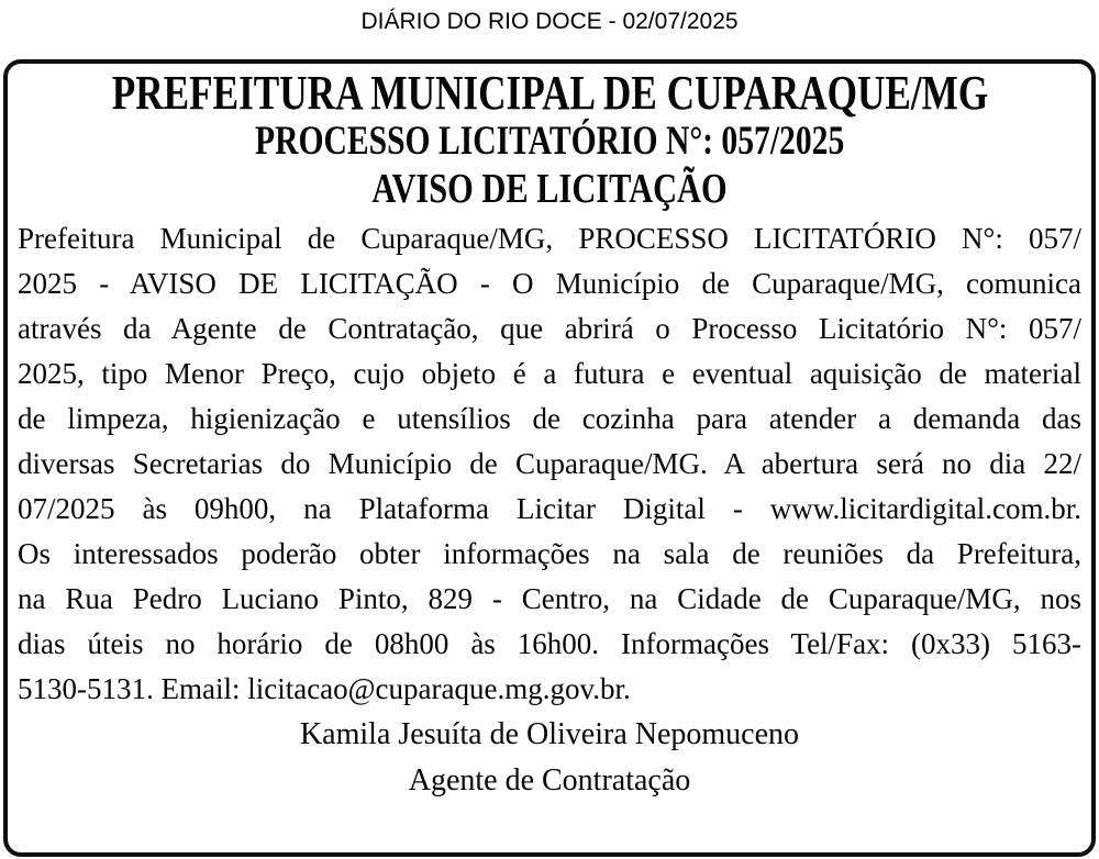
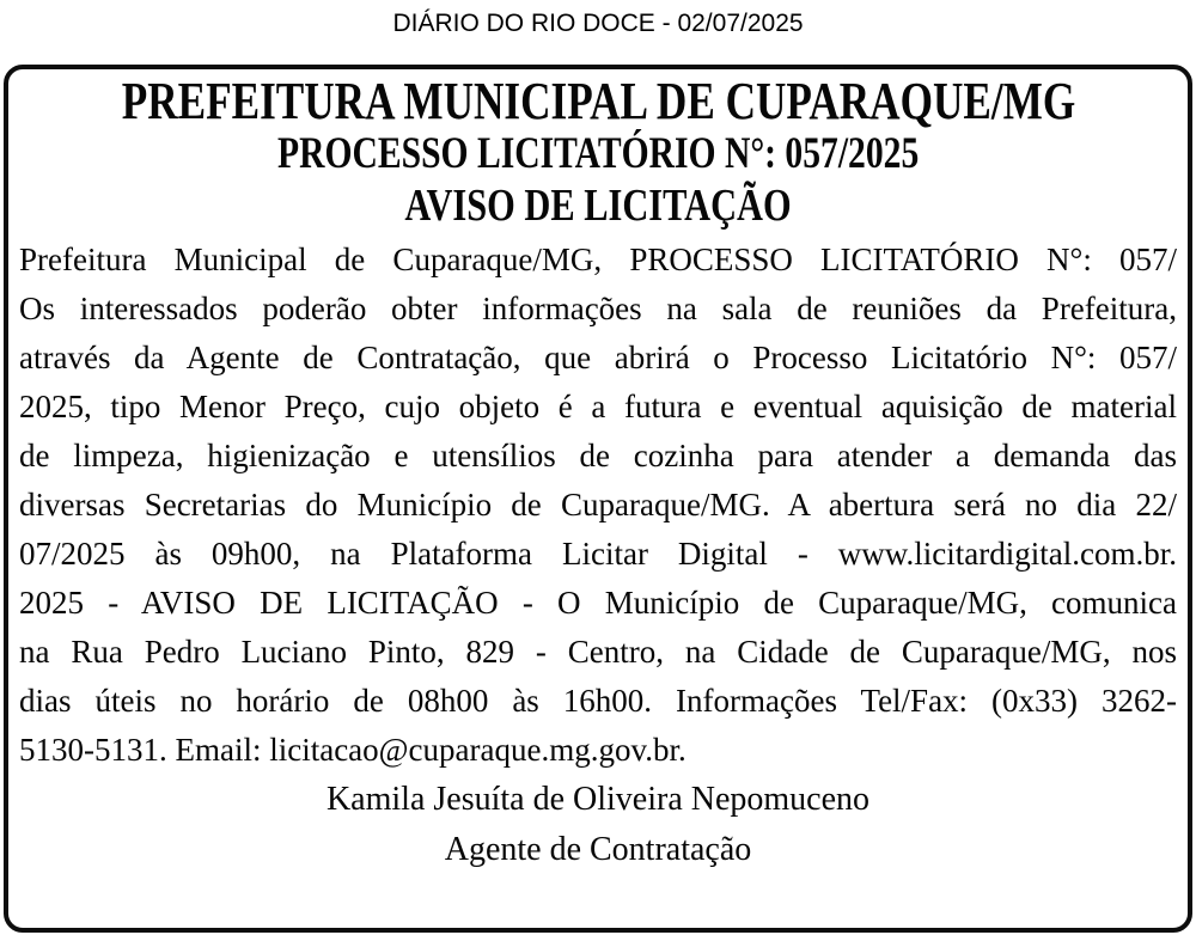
  DIÁRIO DO RIO DOCE - 02/07/2025
  PREFEITURA MUNICIPAL DE CUPARAQUE/MG
  PROCESSO LICITATÓRIO N°: 057/2025
  AVISO DE LICITAÇÃO
  Prefeitura Municipal de Cuparaque/MG, PROCESSO LICITATÓRIO N°: 057/
- 2025 - AVISO DE LICITAÇÃO - O Município de Cuparaque/MG, comunica
+ Os interessados poderão obter informações na sala de reuniões da Prefeitura,
  através da Agente de Contratação, que abrirá o Processo Licitatório N°: 057/
  2025, tipo Menor Preço, cujo objeto é a futura e eventual aquisição de material
  de limpeza, higienização e utensílios de cozinha para atender a demanda das
  diversas Secretarias do Município de Cuparaque/MG. A abertura será no dia 22/
  07/2025 às 09h00, na Plataforma Licitar Digital - www.licitardigital.com.br.
- Os interessados poderão obter informações na sala de reuniões da Prefeitura,
+ 2025 - AVISO DE LICITAÇÃO - O Município de Cuparaque/MG, comunica
  na Rua Pedro Luciano Pinto, 829 - Centro, na Cidade de Cuparaque/MG, nos
- dias úteis no horário de 08h00 às 16h00. Informações Tel/Fax: (0x33) 5163-
+ dias úteis no horário de 08h00 às 16h00. Informações Tel/Fax: (0x33) 3262-
  5130-5131. Email: licitacao@cuparaque.mg.gov.br.
  Kamila Jesuíta de Oliveira Nepomuceno
  Agente de Contratação
